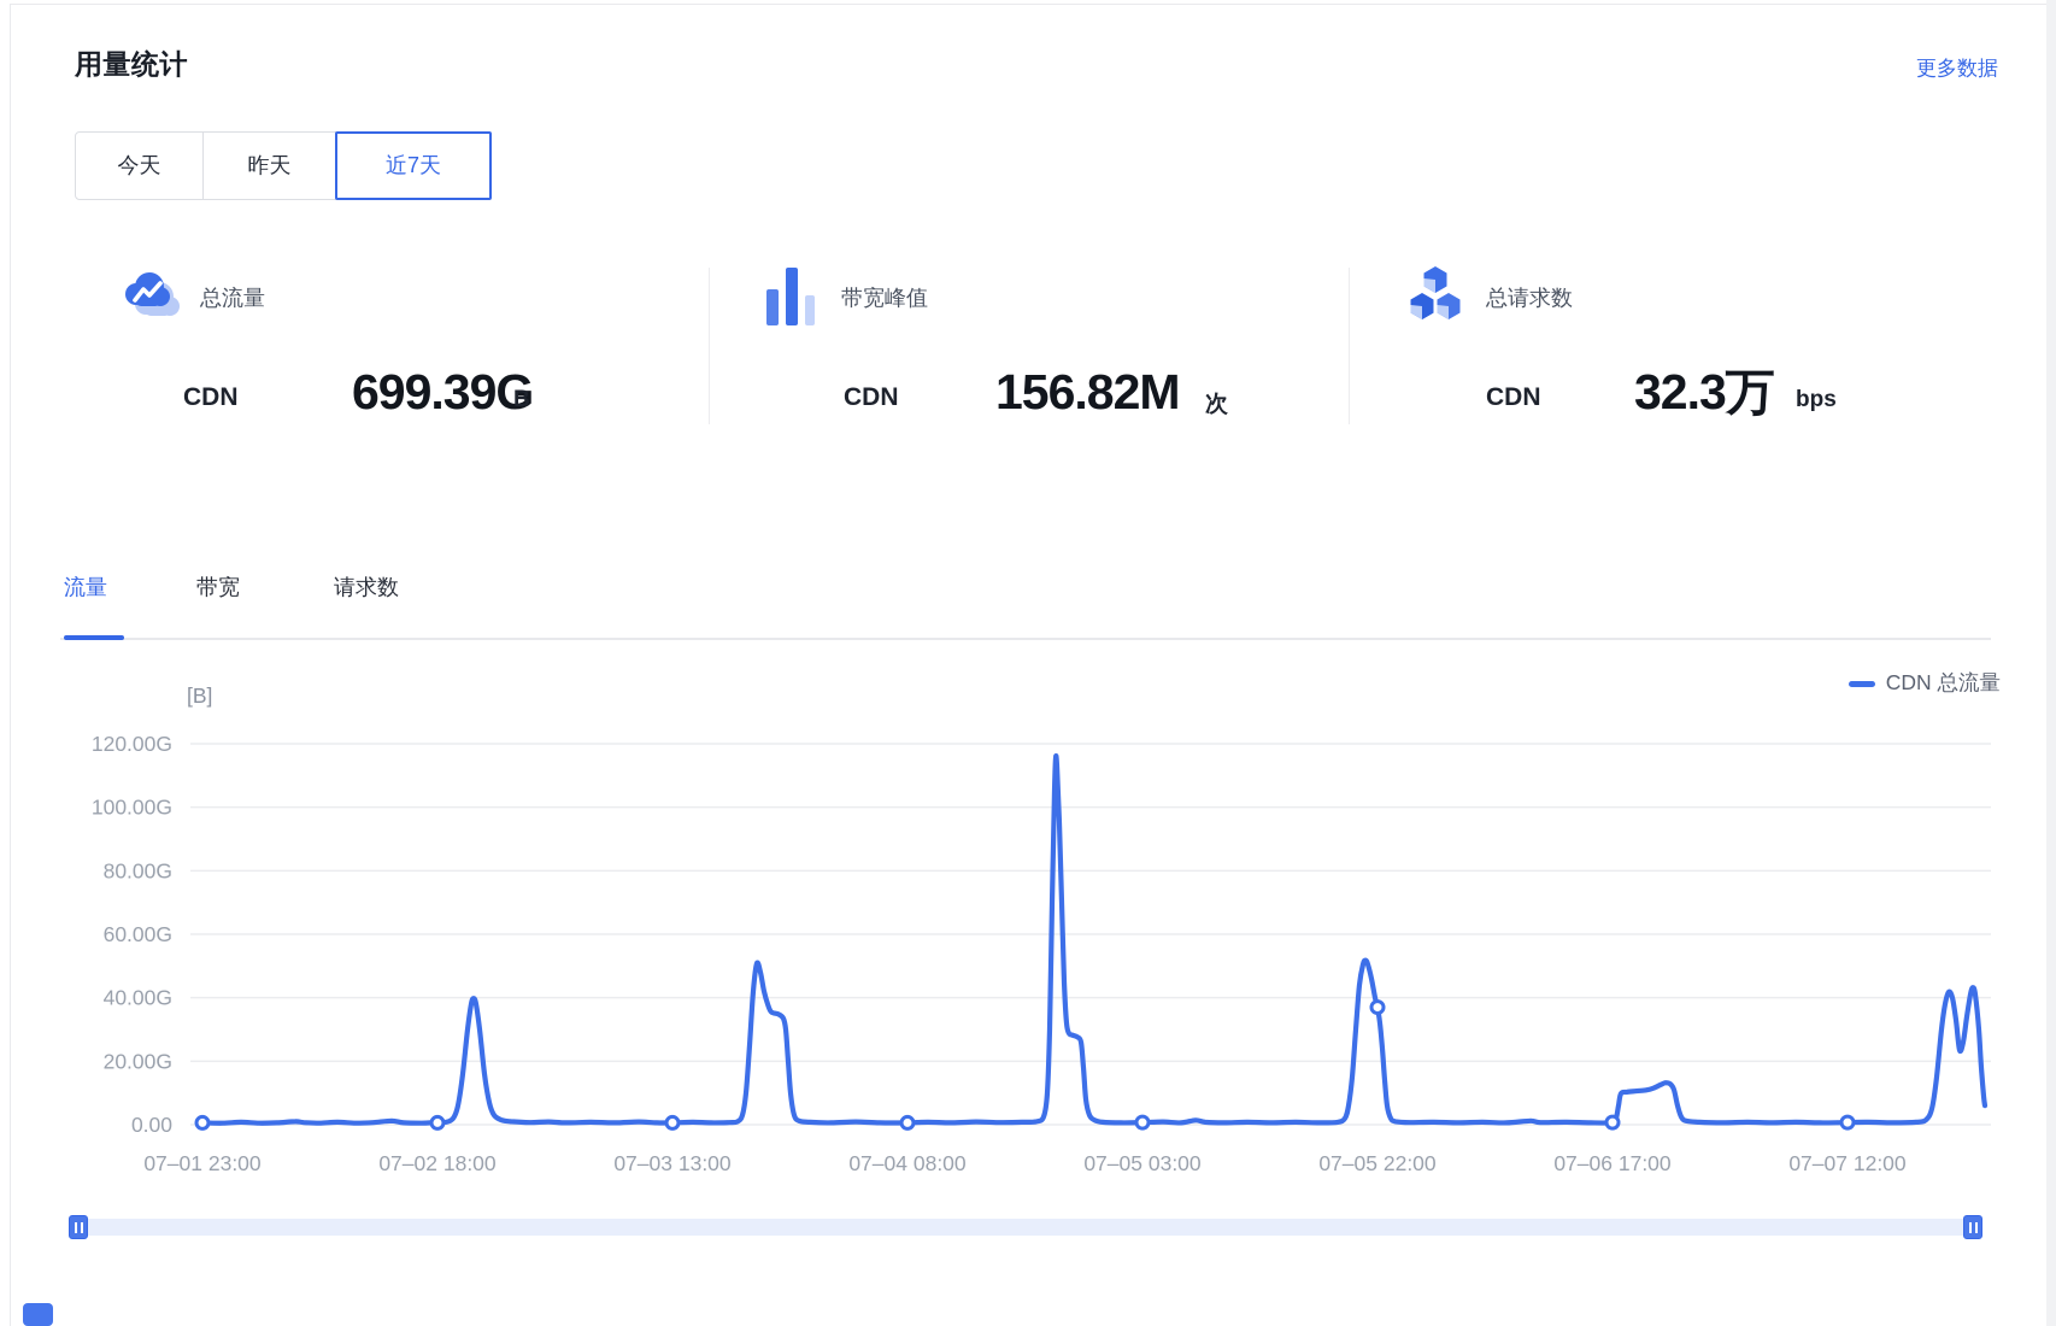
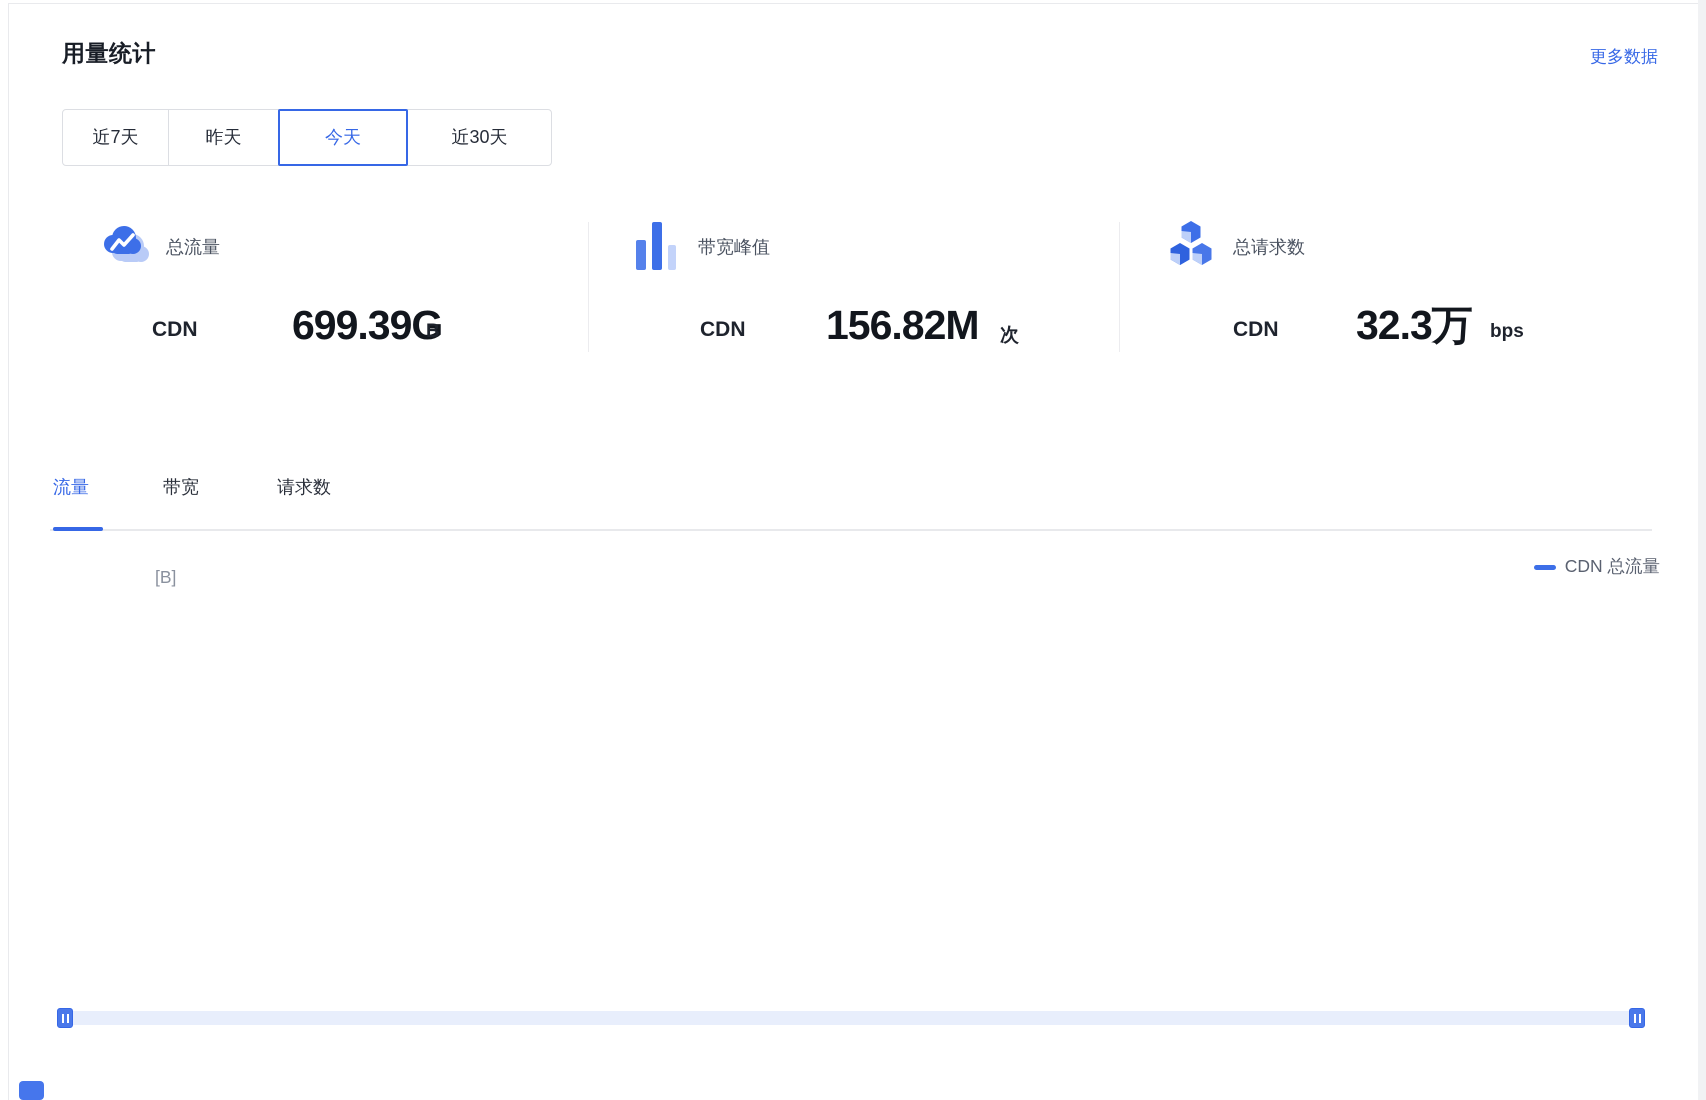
  用量统计
  更多数据
- 今天
+ 近7天
  昨天
- 近7天
+ 今天
+ 近30天
  总流量
  CDN
  699.39G
  B
  带宽峰值
  CDN
  156.82M
  次
  总请求数
  CDN
  32.3万
  bps
  流量
  带宽
  请求数
  [B]
  CDN 总流量
- 0.00
- 20.00G
- 40.00G
- 60.00G
- 80.00G
- 100.00G
- 120.00G
- 07–01 23:00
- 07–02 18:00
- 07–03 13:00
- 07–04 08:00
- 07–05 03:00
- 07–05 22:00
- 07–06 17:00
- 07–07 12:00
